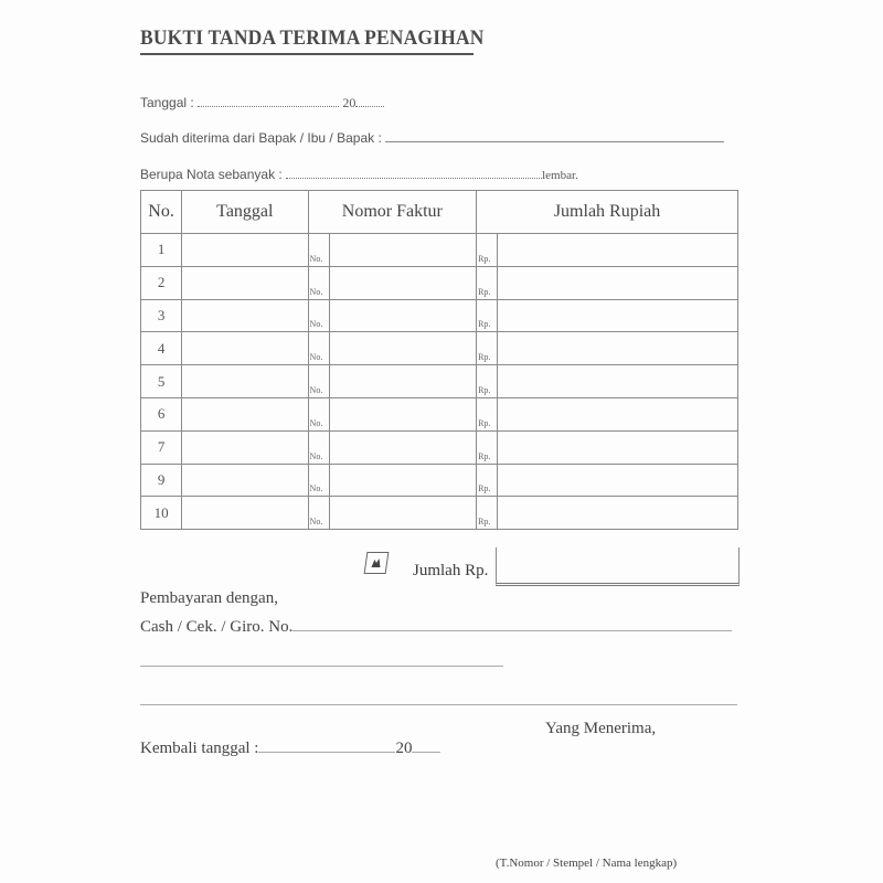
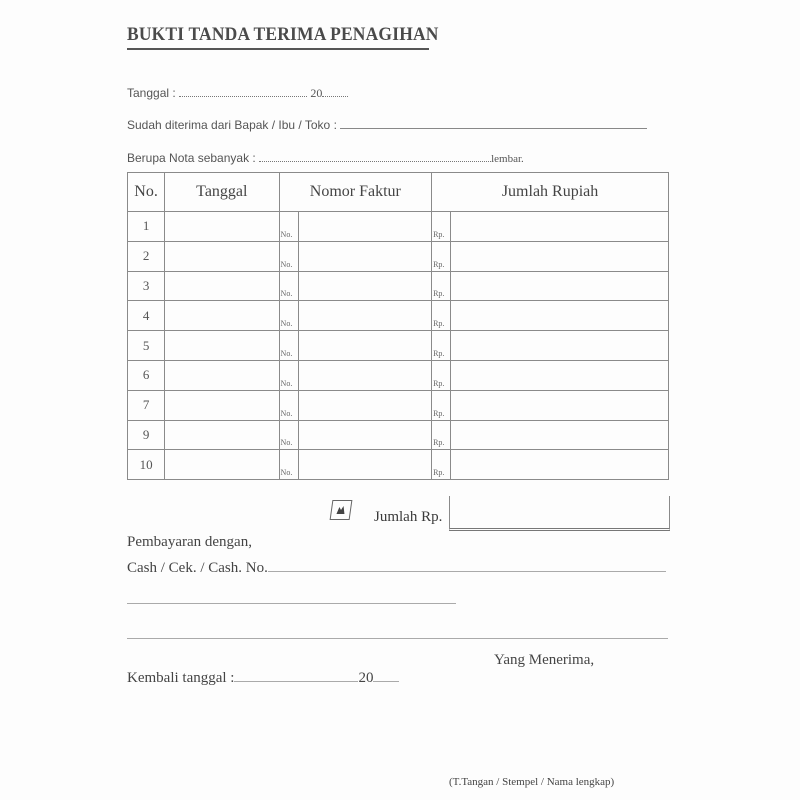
  BUKTI TANDA TERIMA PENAGIHAN
  Tanggal : 20
- Sudah diterima dari Bapak / Ibu / Bapak :
+ Sudah diterima dari Bapak / Ibu / Toko :
  Berupa Nota sebanyak : lembar.
  No.	Tanggal	Nomor Faktur	Jumlah Rupiah
  1		No.		Rp.
  2		No.		Rp.
  3		No.		Rp.
  4		No.		Rp.
  5		No.		Rp.
  6		No.		Rp.
  7		No.		Rp.
  9		No.		Rp.
  10		No.		Rp.
  Jumlah Rp.
  Pembayaran dengan,
- Cash / Cek. / Giro. No.
+ Cash / Cek. / Cash. No.
  Yang Menerima,
  Kembali tanggal : 20
- (T.Nomor / Stempel / Nama lengkap)
+ (T.Tangan / Stempel / Nama lengkap)
